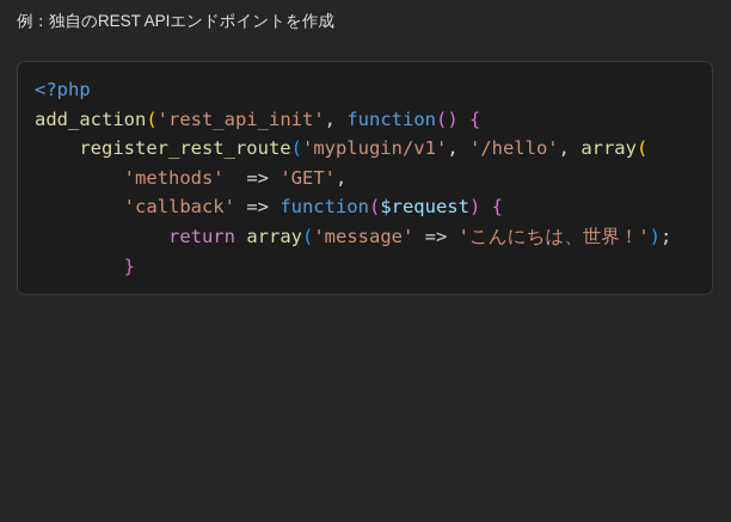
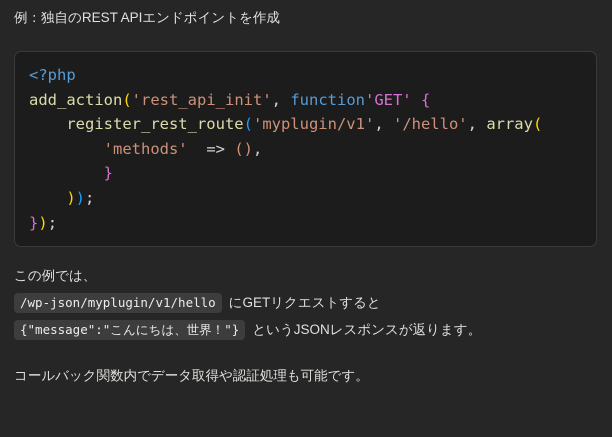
  例：独自のREST APIエンドポイントを作成
  <?php
- add_action('rest_api_init', function() {
+ add_action('rest_api_init', function'GET' {
  register_rest_route('myplugin/v1', '/hello', array(
- 'methods' => 'GET',
+ 'methods' => (),
- 'callback' => function($request) {
- return array('message' => 'こんにちは、世界！');
  }
+ ));
+ });
+ この例では、
+ /wp-json/myplugin/v1/hello にGETリクエストすると
+ {"message":"こんにちは、世界！"} というJSONレスポンスが返ります。
+ コールバック関数内でデータ取得や認証処理も可能です。
